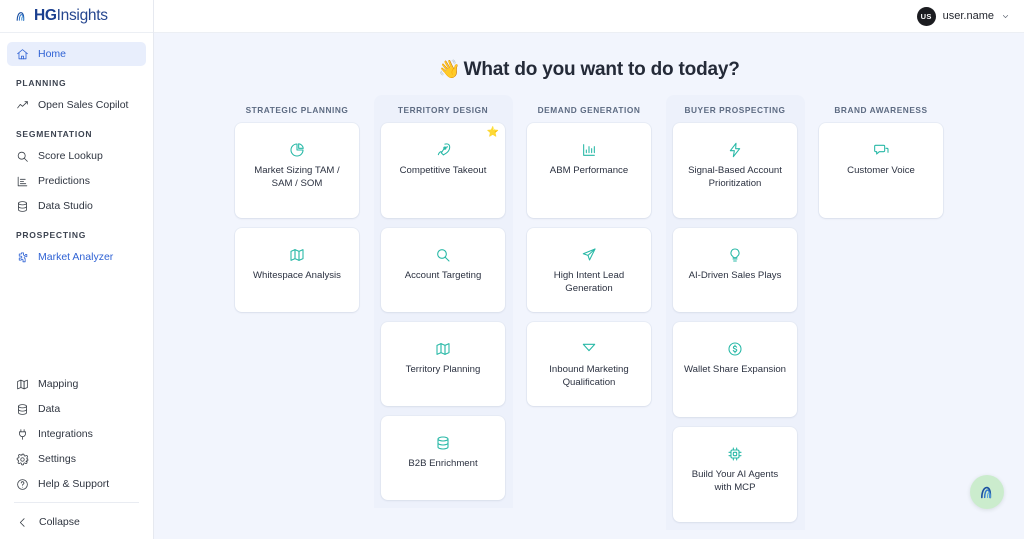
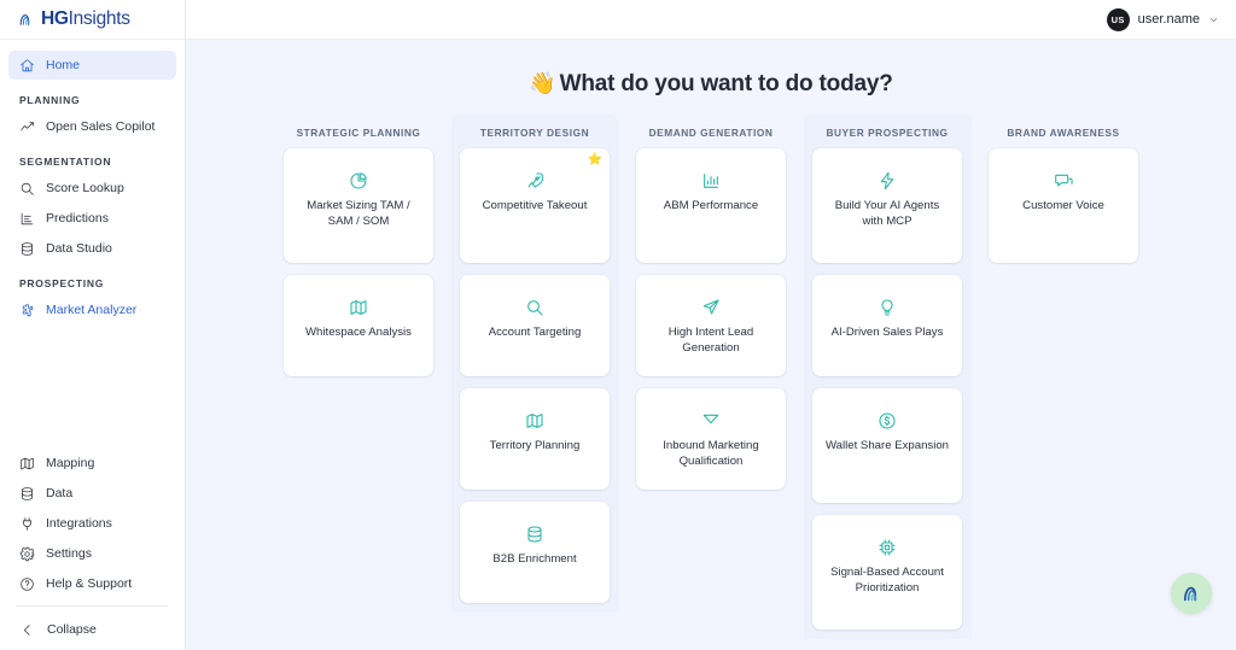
  HGInsights
  Home
  PLANNING
  Open Sales Copilot
  SEGMENTATION
  Score Lookup
  Predictions
  Data Studio
  PROSPECTING
  Market Analyzer
  Mapping
  Data
  Integrations
  Settings
  Help & Support
  Collapse
  US
  user.name
  👋 What do you want to do today?
  STRATEGIC PLANNING
  Market Sizing TAM / SAM / SOM
  Whitespace Analysis
  TERRITORY DESIGN
  ⭐
  Competitive Takeout
  Account Targeting
  Territory Planning
  B2B Enrichment
  DEMAND GENERATION
  ABM Performance
  High Intent Lead Generation
  Inbound Marketing Qualification
  BUYER PROSPECTING
- Signal-Based Account Prioritization
+ Build Your AI Agents with MCP
  AI-Driven Sales Plays
  Wallet Share Expansion
- Build Your AI Agents with MCP
+ Signal-Based Account Prioritization
  BRAND AWARENESS
  Customer Voice
